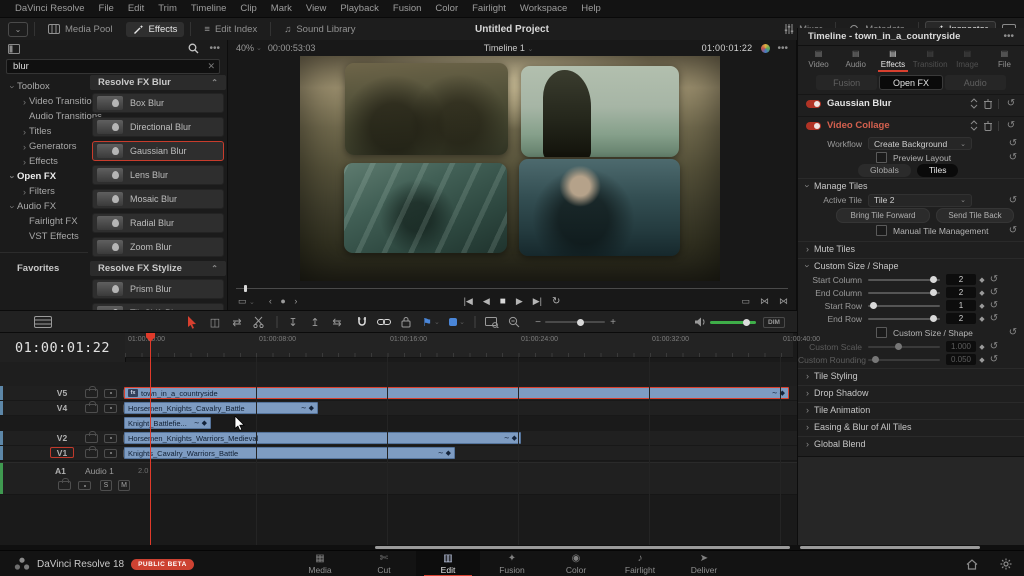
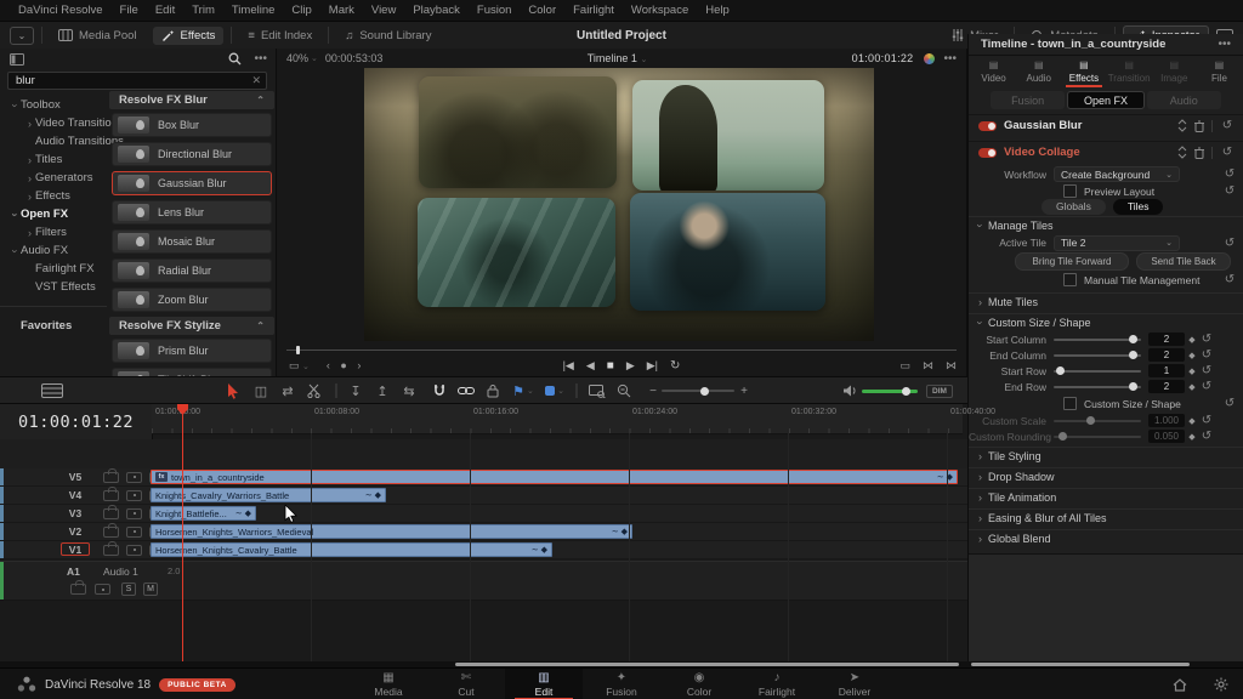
  DaVinci Resolve
  File
  Edit
  Trim
  Timeline
  Clip
  Mark
  View
  Playback
  Fusion
  Color
  Fairlight
  Workspace
  Help
  ⌄
  Media Pool
  Effects
  ≡
  Edit Index
  ♫
  Sound Library
  Untitled Project
  •••
  blur
  ✕
  Toolbox
  ›
  Video Transitio
  Audio Transitio
  ›
  Titles
  ›
  Generators
  ›
  Effects
  Open FX
  ›
  Filters
  Audio FX
  Fairlight FX
  VST Effects
  Favorites
  Resolve FX Blur
  ⌃
  Box Blur
  Directional Blur
  Gaussian Blur
  Lens Blur
  Mosaic Blur
  Radial Blur
  Zoom Blur
  Resolve FX Stylize
  ⌃
  Prism Blur
  40%
  00:00:53:03
  Timeline 1
  01:00:01:22
  •••
  ‹ ● ›
  |◀
  ◀
  ■
  ▶
  ▶|
  ↻
  ▭
  ⋈
  ⋈
  Timeline - town_in_a_countryside
  •••
  ▤
  Video
  ▤
  Audio
  ▤
  Effects
  ▤
  Transition
  ▤
  Image
  ▤
  File
  Fusion
  Open FX
  Audio
  Gaussian Blur
  ↺
  Video Collage
  ↺
  Workflow
  Create Background
  ↺
  Preview Layout
  ↺
  Globals
  Tiles
  Manage Tiles
  Active Tile
  Tile 2
  ↺
  Bring Tile Forward
  Send Tile Back
  Manual Tile Management
  ↺
  ›
  Mute Tiles
  Custom Size / Shape
  Start Column
  2
  ↺
  End Column
  2
  ↺
  Start Row
  1
  ↺
  End Row
  2
  ↺
  Custom Size / Shape
  ↺
  Custom Scale
  1.000
  ↺
  Custom Rounding
  0.050
  ↺
  ›
  Tile Styling
  ›
  Drop Shadow
  ›
  Tile Animation
  ›
  Easing & Blur of All Tiles
  ›
  Global Blend
  ◫
  ⇄
  ↧
  ↥
  ⇆
  ⚑
  −
  +
  01:00:01:22
  V5
  V4
+ V3
  V2
  V1
  ton_in_a_countryside
- Horsemen_Knights_Cavalry_Battle
+ Knights_Cavalry_Warriors_Battle
  Knight_Battlefie...
  Horsemen_Knights_Warriors_Medieval
- Knights_Cavalry_Warriors_Battle
+ Horsemen_Knights_Cavalry_Battle
  A1
  Audio 1
  2.0
  DaVinci Resolve 18
  ▦
  Media
  ✄
  Cut
  ▥
  Edit
  ✦
  Fusion
  ◉
  Color
  ♪
  Fairlight
  ➤
  Deliver
